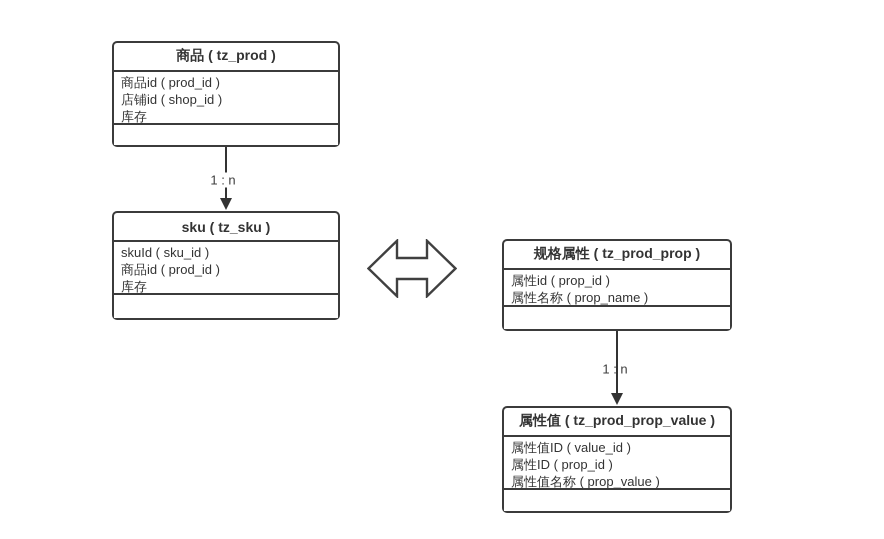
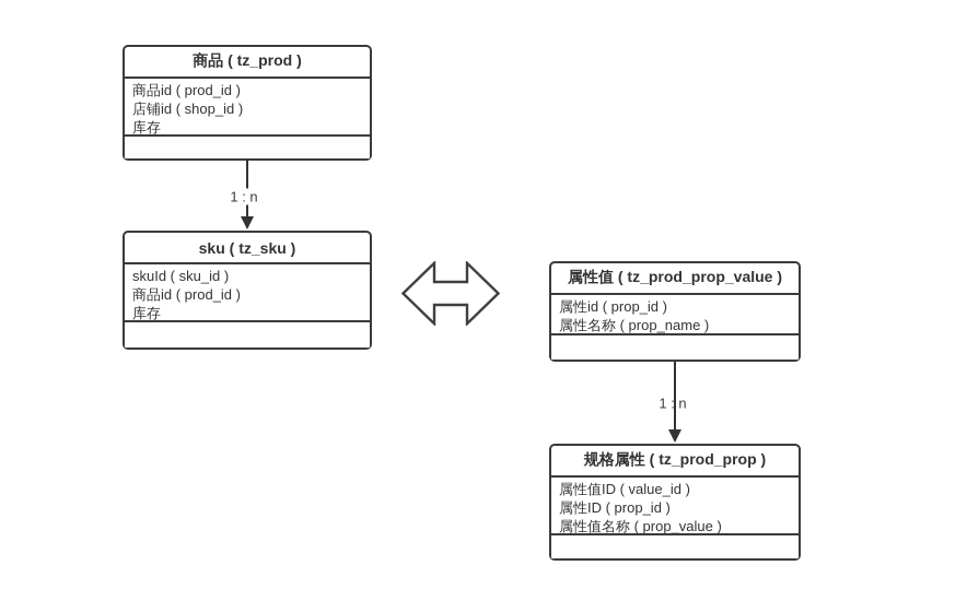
  商品 ( tz_prod )
  商品id ( prod_id )
  店铺id ( shop_id )
  库存
  1 : n
  sku ( tz_sku )
  skuId ( sku_id )
  商品id ( prod_id )
  库存
- 规格属性 ( tz_prod_prop )
+ 属性值 ( tz_prod_prop_value )
  属性id ( prop_id )
  属性名称 ( prop_name )
  1 : n
- 属性值 ( tz_prod_prop_value )
+ 规格属性 ( tz_prod_prop )
  属性值ID ( value_id )
  属性ID ( prop_id )
  属性值名称 ( prop_value )
